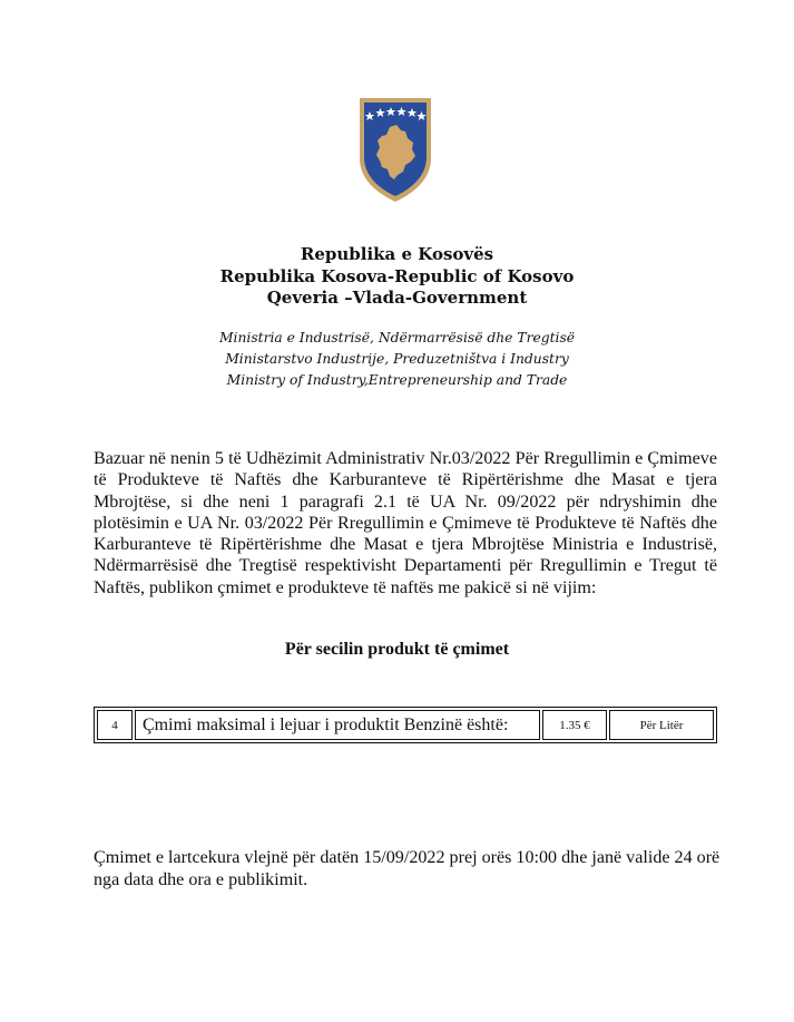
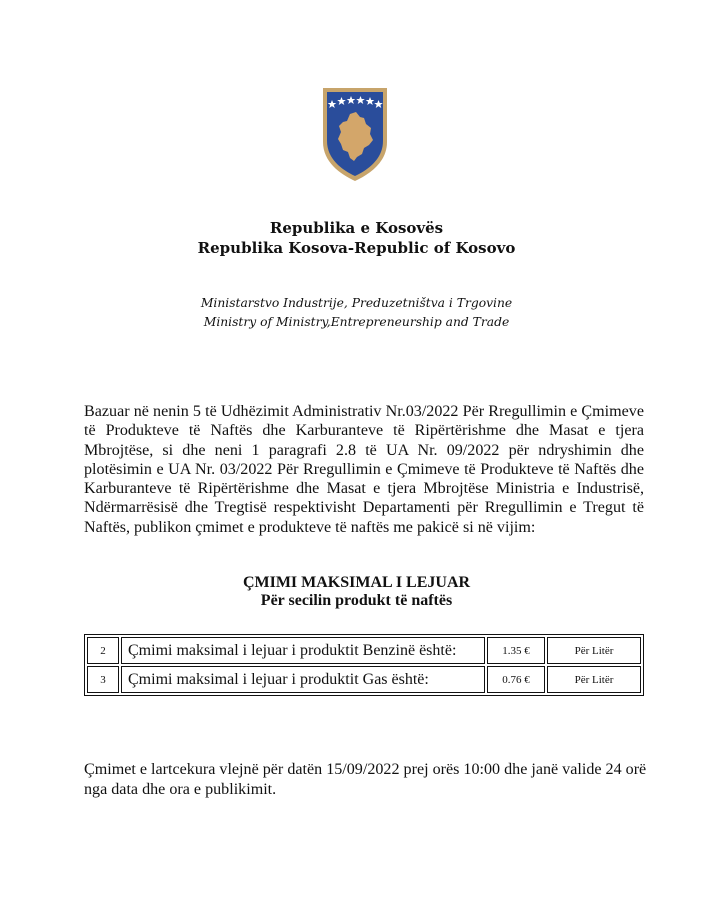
  Republika e Kosovës
  Republika Kosova-Republic of Kosovo
- Qeveria –Vlada-Government
- Ministria e Industrisë, Ndërmarrësisë dhe Tregtisë
- Ministarstvo Industrije, Preduzetništva i Industry
+ Ministarstvo Industrije, Preduzetništva i Trgovine
- Ministry of Industry,Entrepreneurship and Trade
+ Ministry of Ministry,Entrepreneurship and Trade
- Bazuar në nenin 5 të Udhëzimit Administrativ Nr.03/2022 Për Rregullimin e Çmimeve të Produkteve të Naftës dhe Karburanteve të Ripërtërishme dhe Masat e tjera Mbrojtëse, si dhe neni 1 paragrafi 2.1 të UA Nr. 09/2022 për ndryshimin dhe plotësimin e UA Nr. 03/2022 Për Rregullimin e Çmimeve të Produkteve të Naftës dhe Karburanteve të Ripërtërishme dhe Masat e tjera Mbrojtëse Ministria e Industrisë, Ndërmarrësisë dhe Tregtisë respektivisht Departamenti për Rregullimin e Tregut të Naftës, publikon çmimet e produkteve të naftës me pakicë si në vijim:
+ Bazuar në nenin 5 të Udhëzimit Administrativ Nr.03/2022 Për Rregullimin e Çmimeve të Produkteve të Naftës dhe Karburanteve të Ripërtërishme dhe Masat e tjera Mbrojtëse, si dhe neni 1 paragrafi 2.8 të UA Nr. 09/2022 për ndryshimin dhe plotësimin e UA Nr. 03/2022 Për Rregullimin e Çmimeve të Produkteve të Naftës dhe Karburanteve të Ripërtërishme dhe Masat e tjera Mbrojtëse Ministria e Industrisë, Ndërmarrësisë dhe Tregtisë respektivisht Departamenti për Rregullimin e Tregut të Naftës, publikon çmimet e produkteve të naftës me pakicë si në vijim:
+ ÇMIMI MAKSIMAL I LEJUAR
- Për secilin produkt të çmimet
+ Për secilin produkt të naftës
- 4	Çmimi maksimal i lejuar i produktit Benzinë është:	1.35 €	Për Litër
+ 2	Çmimi maksimal i lejuar i produktit Benzinë është:	1.35 €	Për Litër
+ 3	Çmimi maksimal i lejuar i produktit Gas është:	0.76 €	Për Litër
  Çmimet e lartcekura vlejnë për datën 15/09/2022 prej orës 10:00 dhe janë valide 24 orë nga data dhe ora e publikimit.
